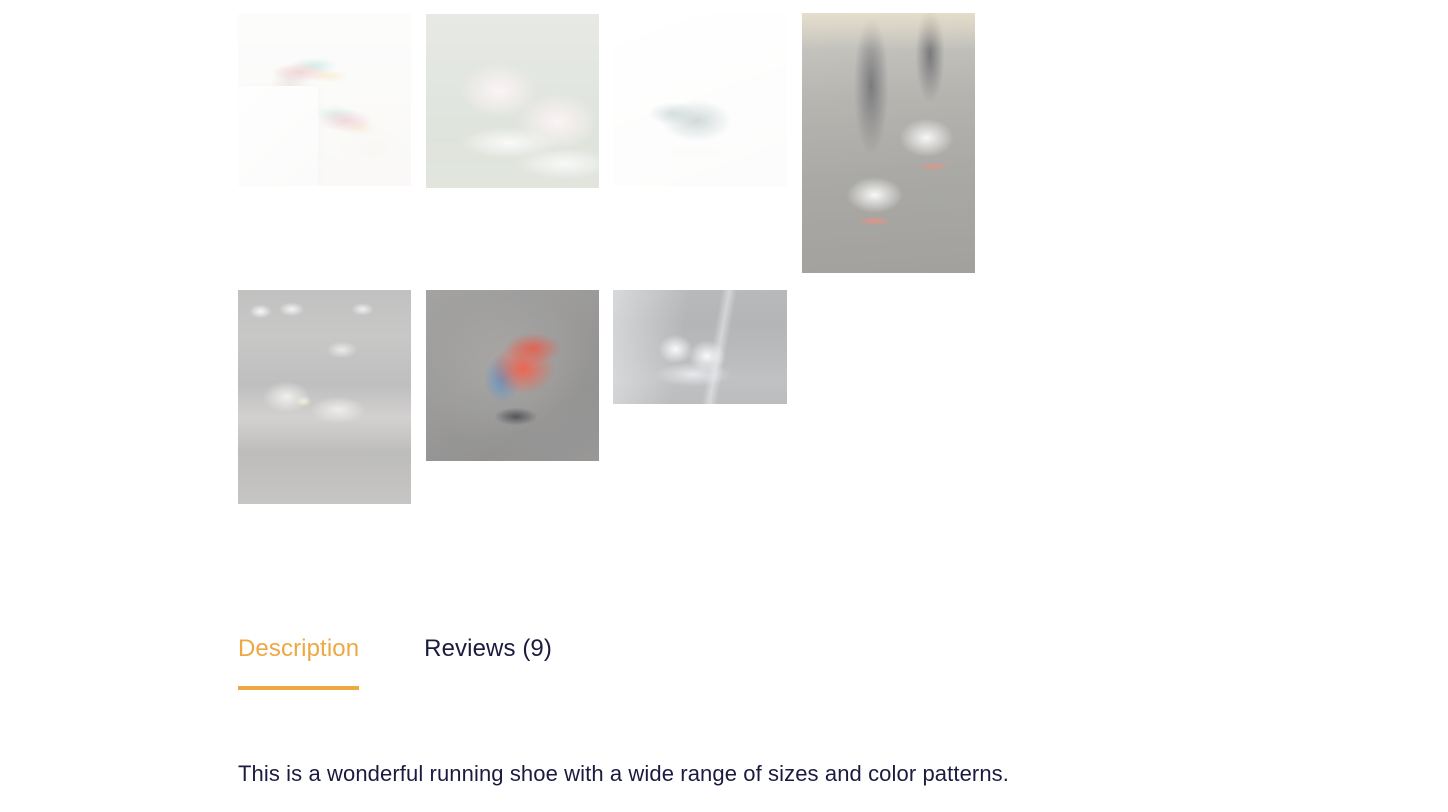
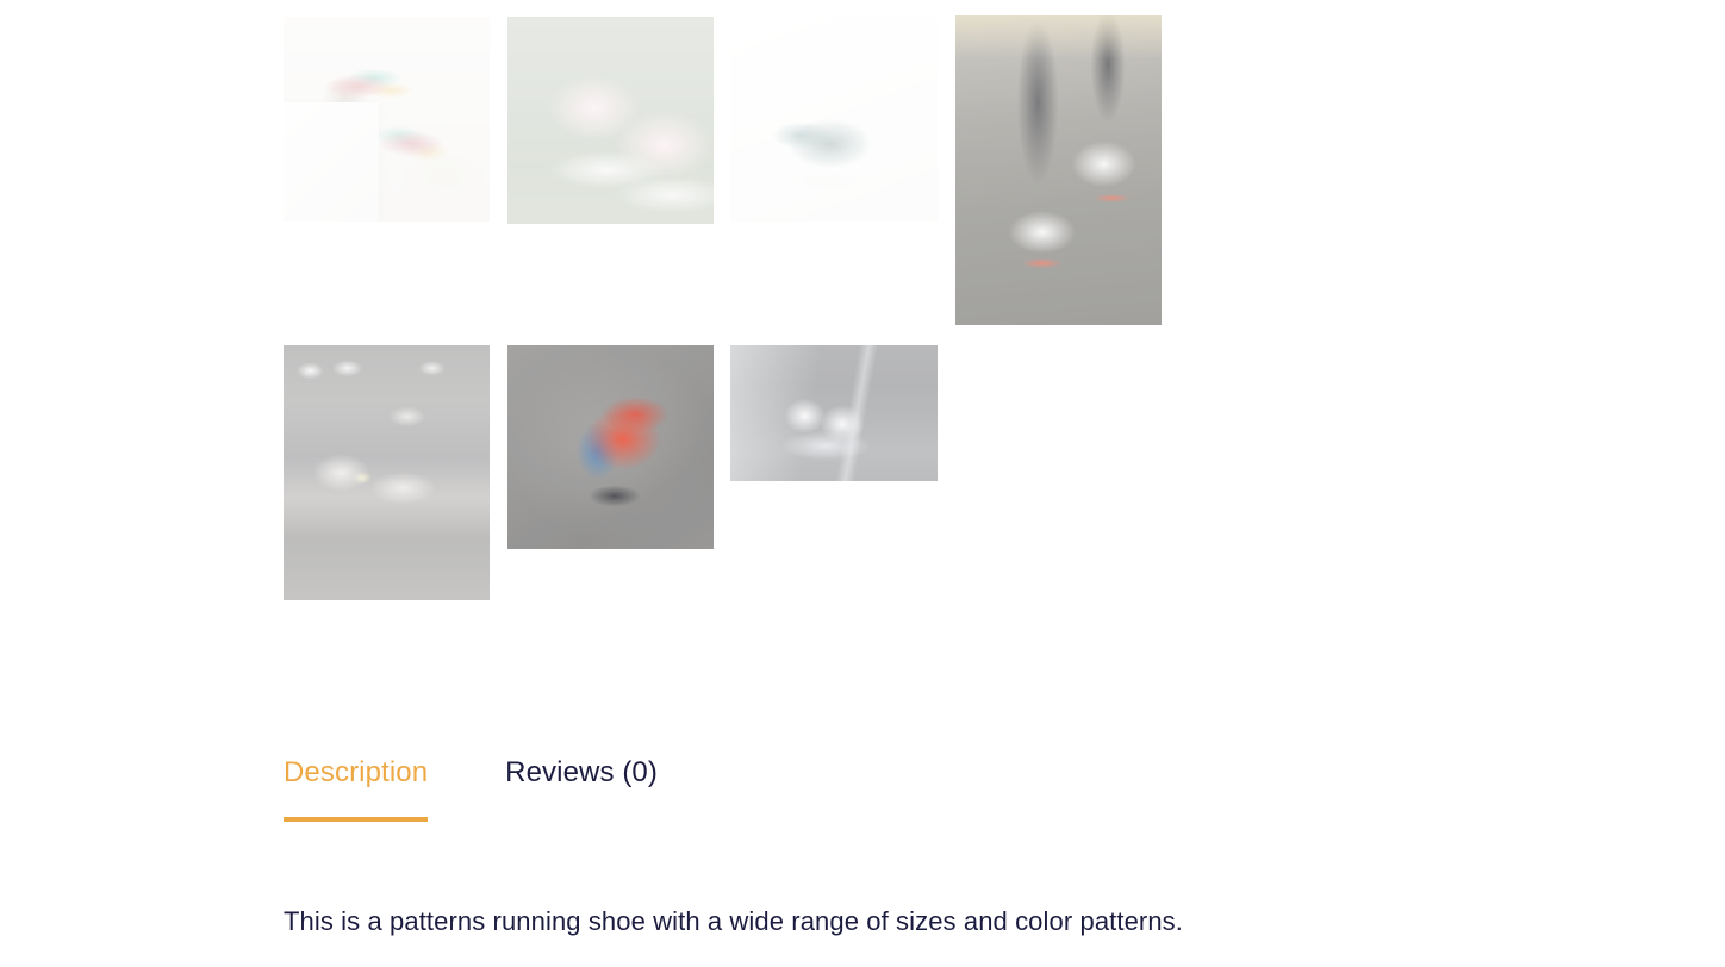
  Description
- Reviews (9)
+ Reviews (0)
- This is a wonderful running shoe with a wide range of sizes and color patterns.
+ This is a patterns running shoe with a wide range of sizes and color patterns.
